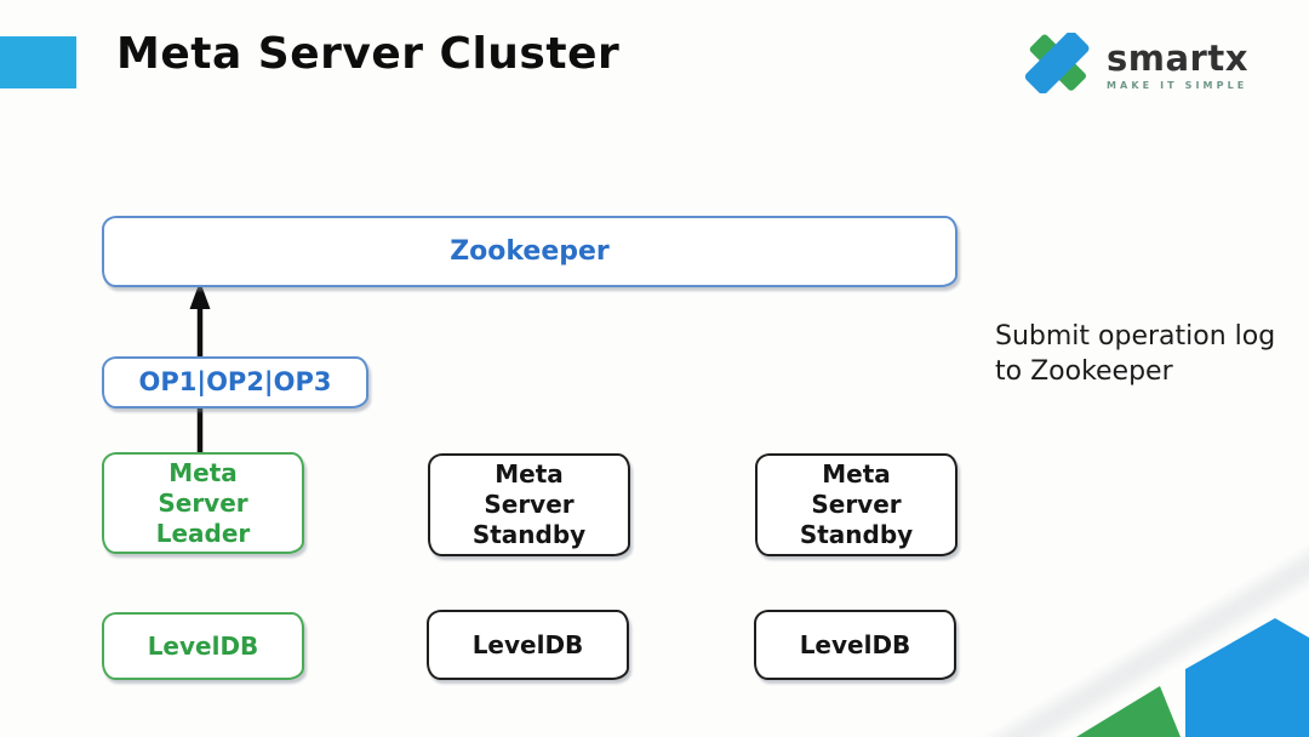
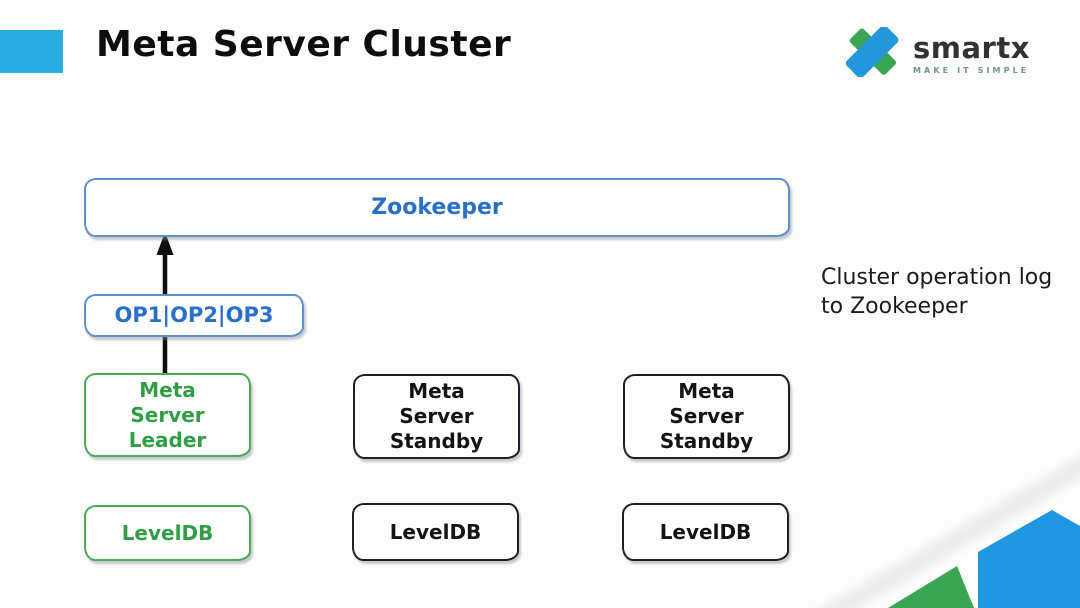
  Meta Server Cluster
  smartx
  MAKE IT SIMPLE
  Zookeeper
  OP1|OP2|OP3
  Meta Server Leader
  Meta Server Standby
  Meta Server Standby
  LevelDB
  LevelDB
  LevelDB
- Submit operation log to Zookeeper
+ Cluster operation log to Zookeeper
